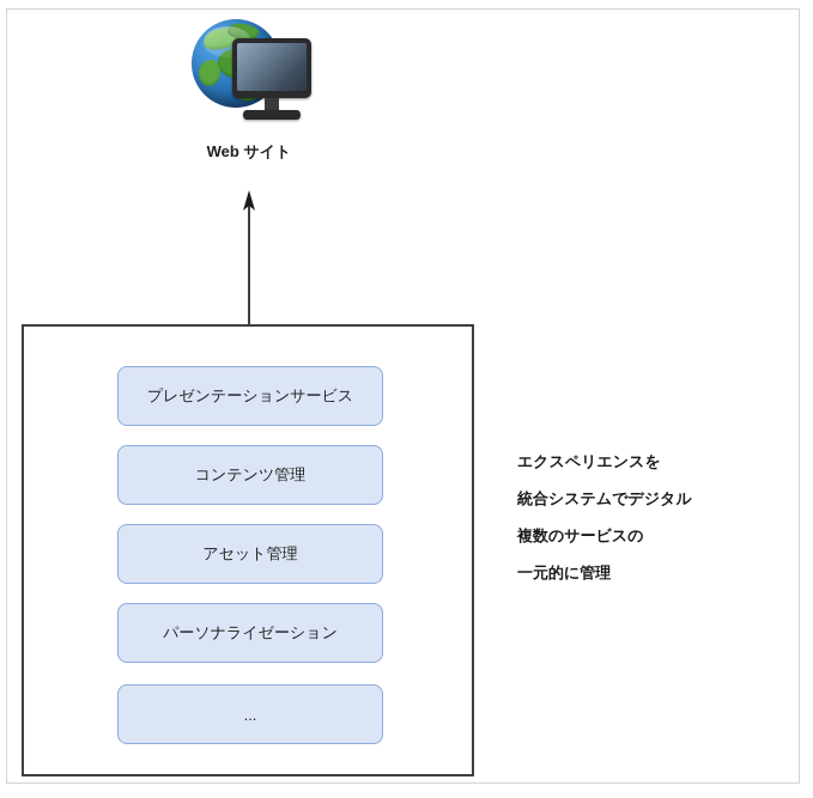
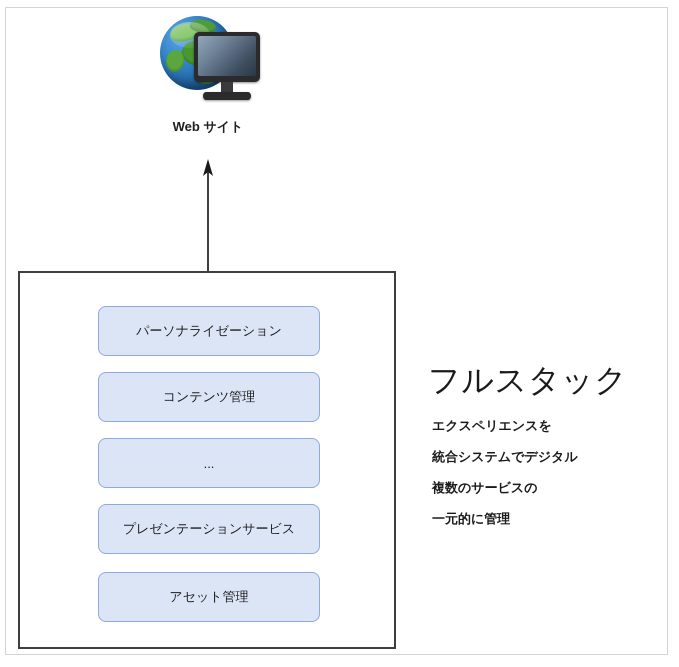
  Web サイト
- プレゼンテーションサービス
+ パーソナライゼーション
  コンテンツ管理
- アセット管理
+ ...
- パーソナライゼーション
+ プレゼンテーションサービス
- ...
+ アセット管理
+ フルスタック
  エクスペリエンスを
  統合システムでデジタル
  複数のサービスの
  一元的に管理
